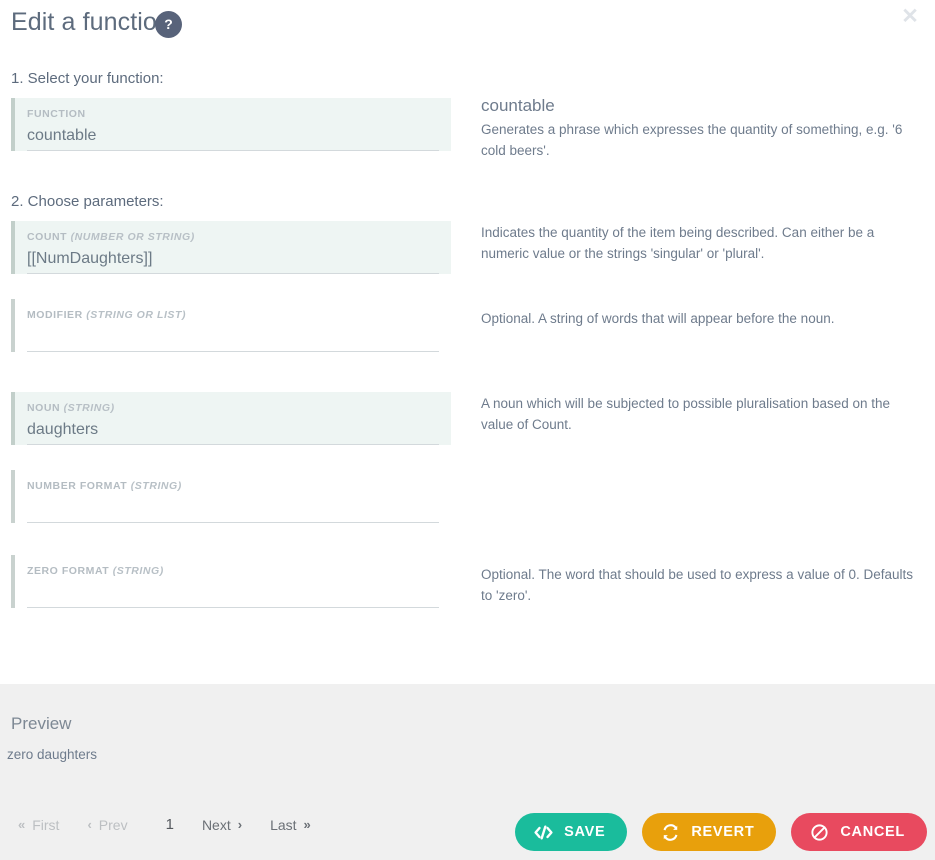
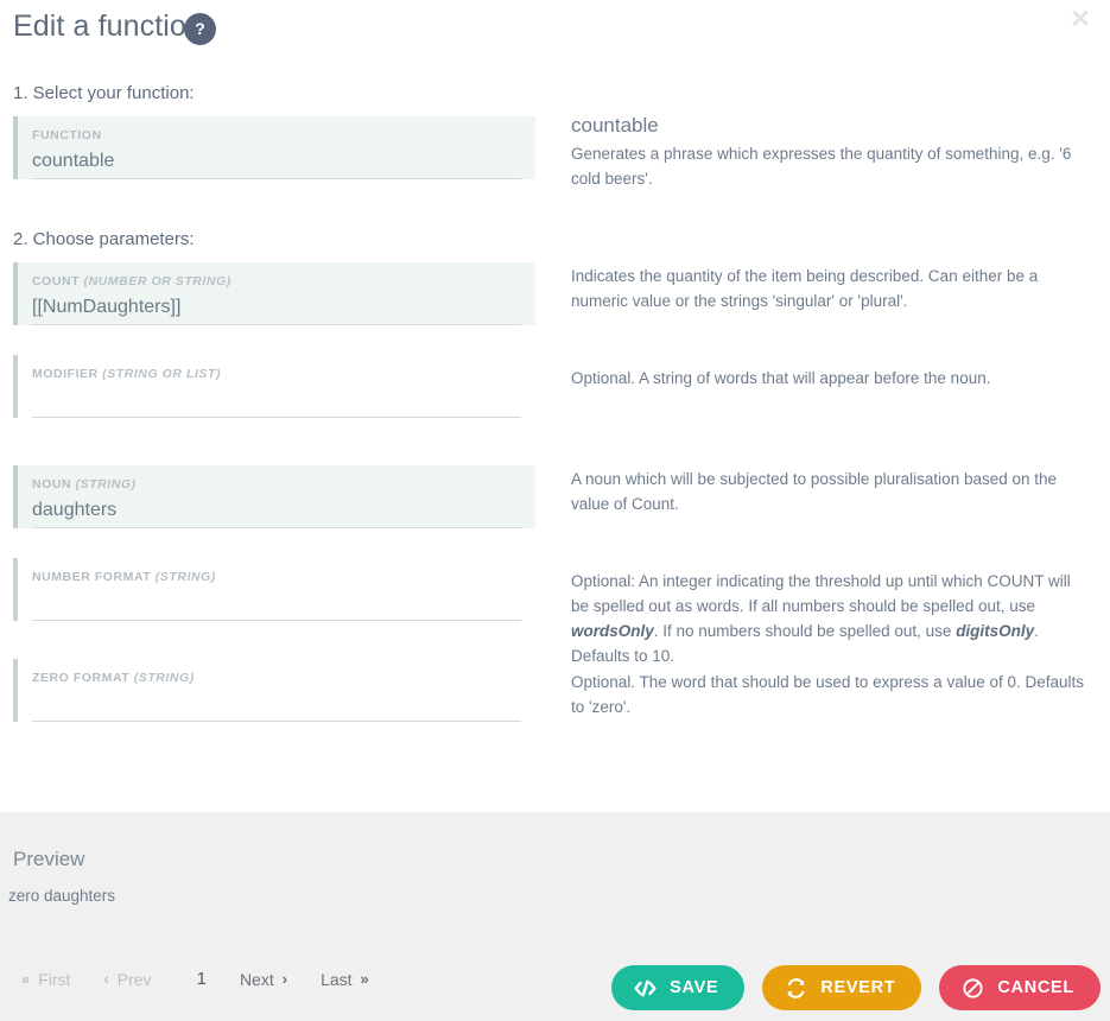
  Edit a functio
  ?
  ✕
  1. Select your function:
  FUNCTION
  countable
  countable
  Generates a phrase which expresses the quantity of something, e.g. '6 cold beers'.
  2. Choose parameters:
  COUNT (NUMBER OR STRING)
  [[NumDaughters]]
  Indicates the quantity of the item being described. Can either be a numeric value or the strings 'singular' or 'plural'.
  MODIFIER (STRING OR LIST)
  Optional. A string of words that will appear before the noun.
  NOUN (STRING)
  daughters
  A noun which will be subjected to possible pluralisation based on the value of Count.
  NUMBER FORMAT (STRING)
+ Optional: An integer indicating the threshold up until which COUNT will be spelled out as words. If all numbers should be spelled out, use wordsOnly. If no numbers should be spelled out, use digitsOnly. Defaults to 10.
  ZERO FORMAT (STRING)
  Optional. The word that should be used to express a value of 0. Defaults to 'zero'.
  Preview
  zero daughters
  «
  First
  ‹
  Prev
  1
  Next
  ›
  Last
  »
  SAVE
  REVERT
  CANCEL
